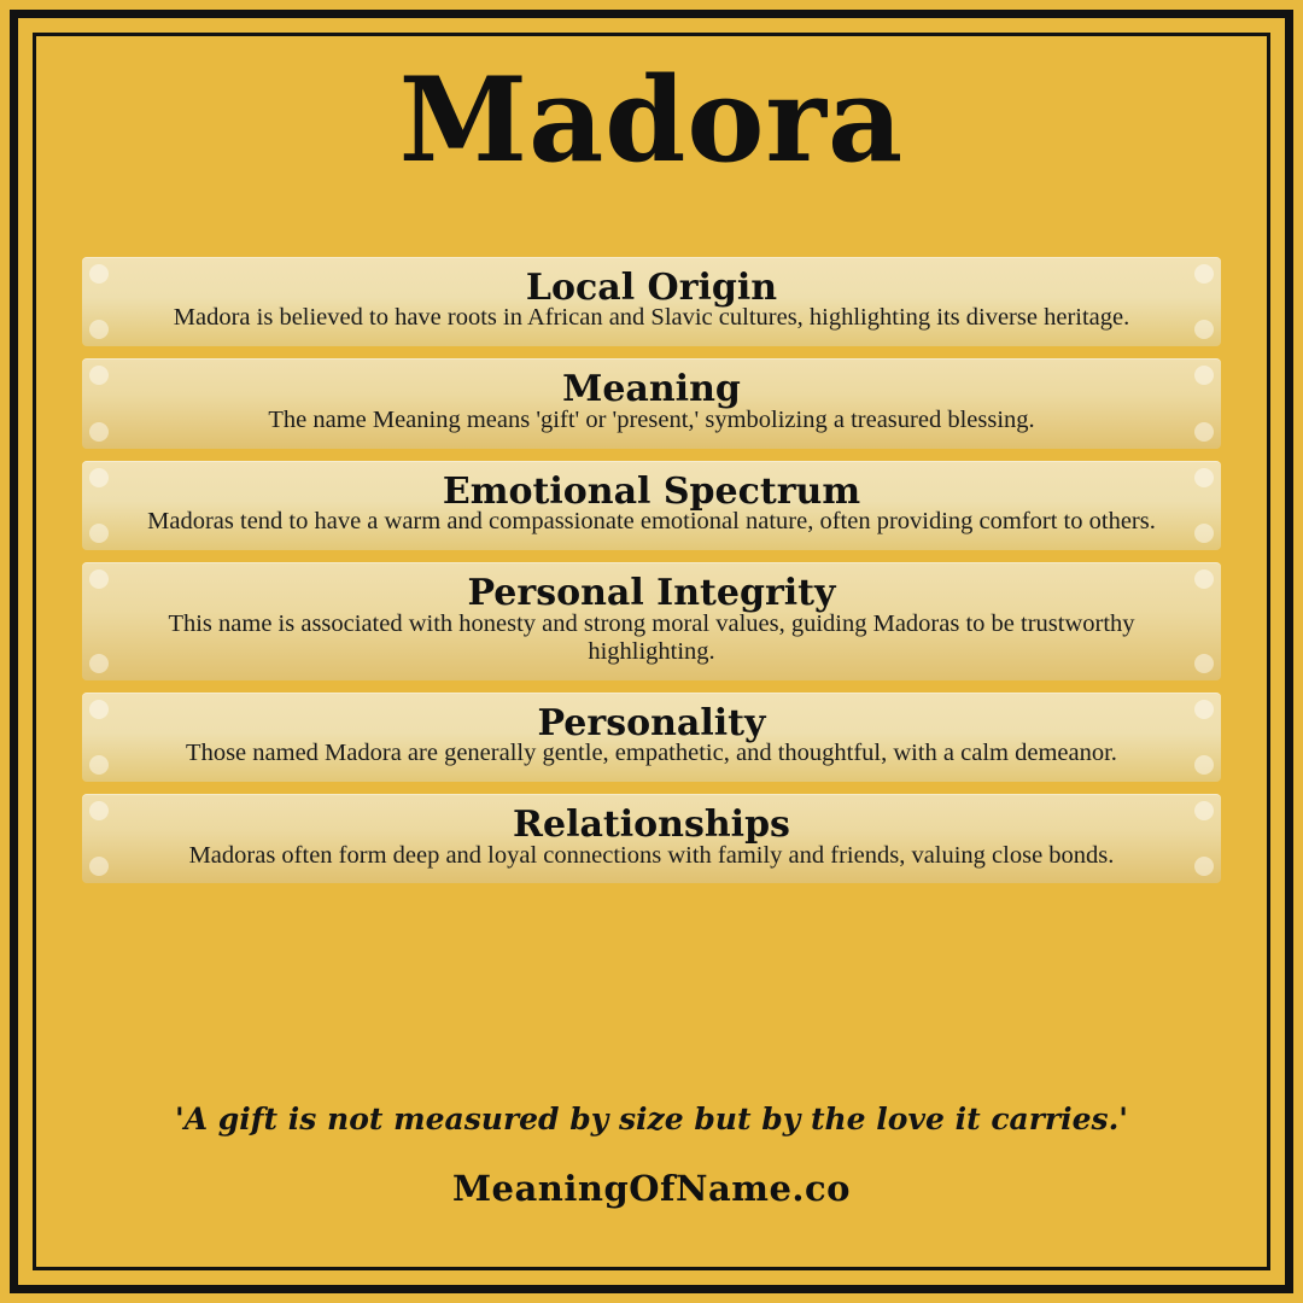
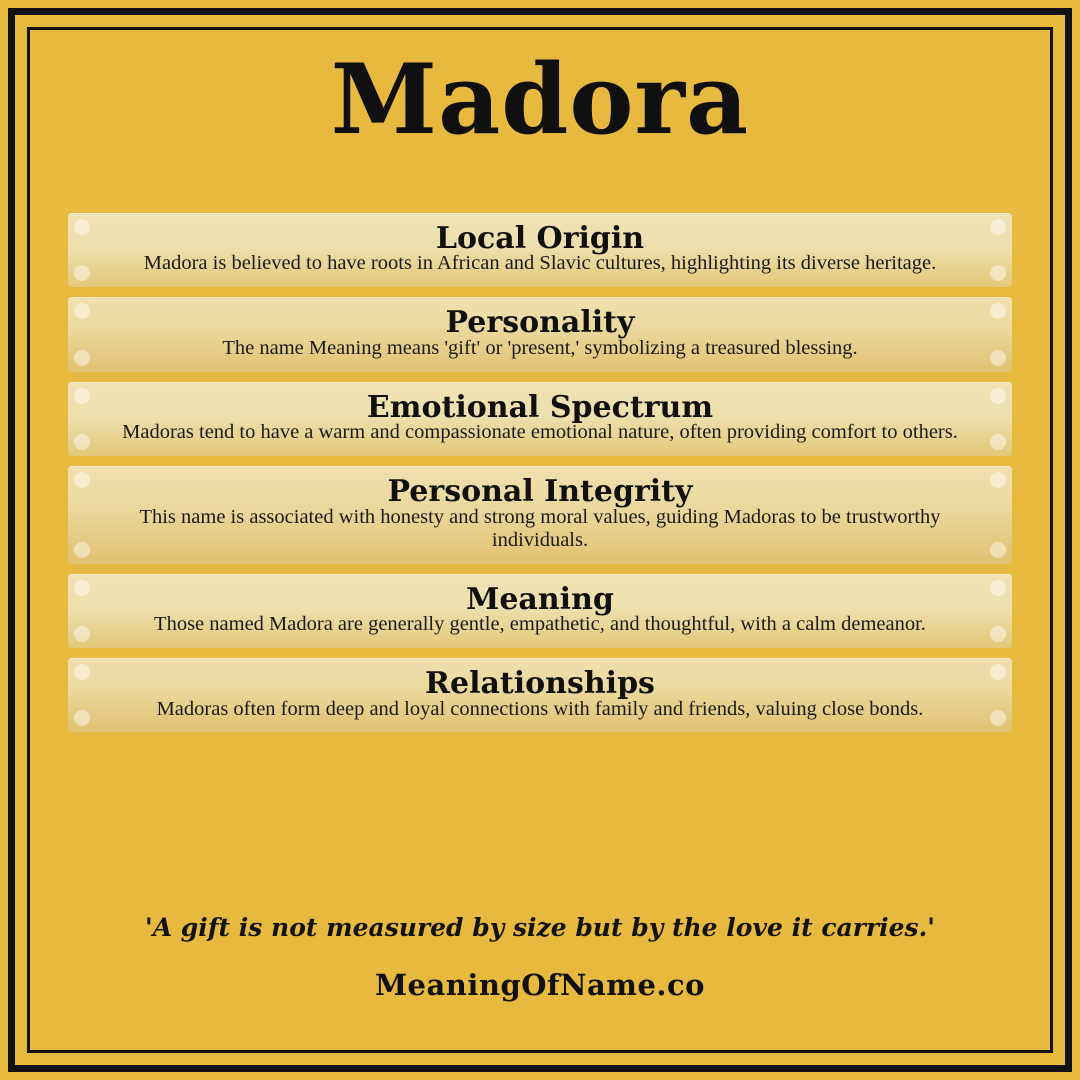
  Madora
  Local Origin
  Madora is believed to have roots in African and Slavic cultures, highlighting its diverse heritage.
- Meaning
+ Personality
  The name Meaning means 'gift' or 'present,' symbolizing a treasured blessing.
  Emotional Spectrum
  Madoras tend to have a warm and compassionate emotional nature, often providing comfort to others.
  Personal Integrity
- This name is associated with honesty and strong moral values, guiding Madoras to be trustworthy highlighting.
+ This name is associated with honesty and strong moral values, guiding Madoras to be trustworthy individuals.
- Personality
+ Meaning
  Those named Madora are generally gentle, empathetic, and thoughtful, with a calm demeanor.
  Relationships
  Madoras often form deep and loyal connections with family and friends, valuing close bonds.
  'A gift is not measured by size but by the love it carries.'
  MeaningOfName.co
